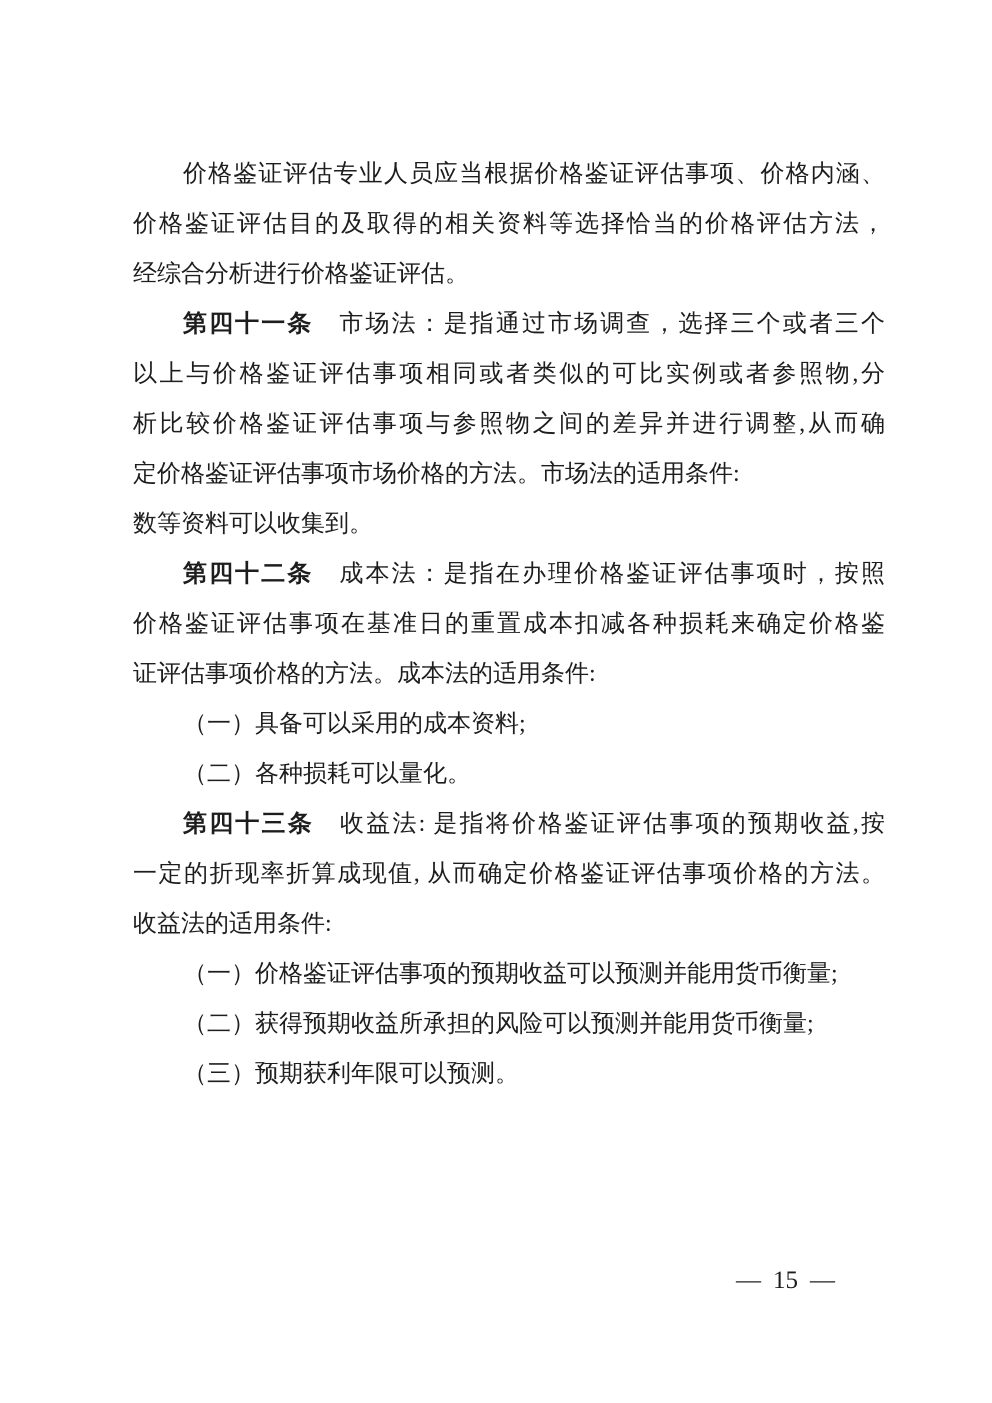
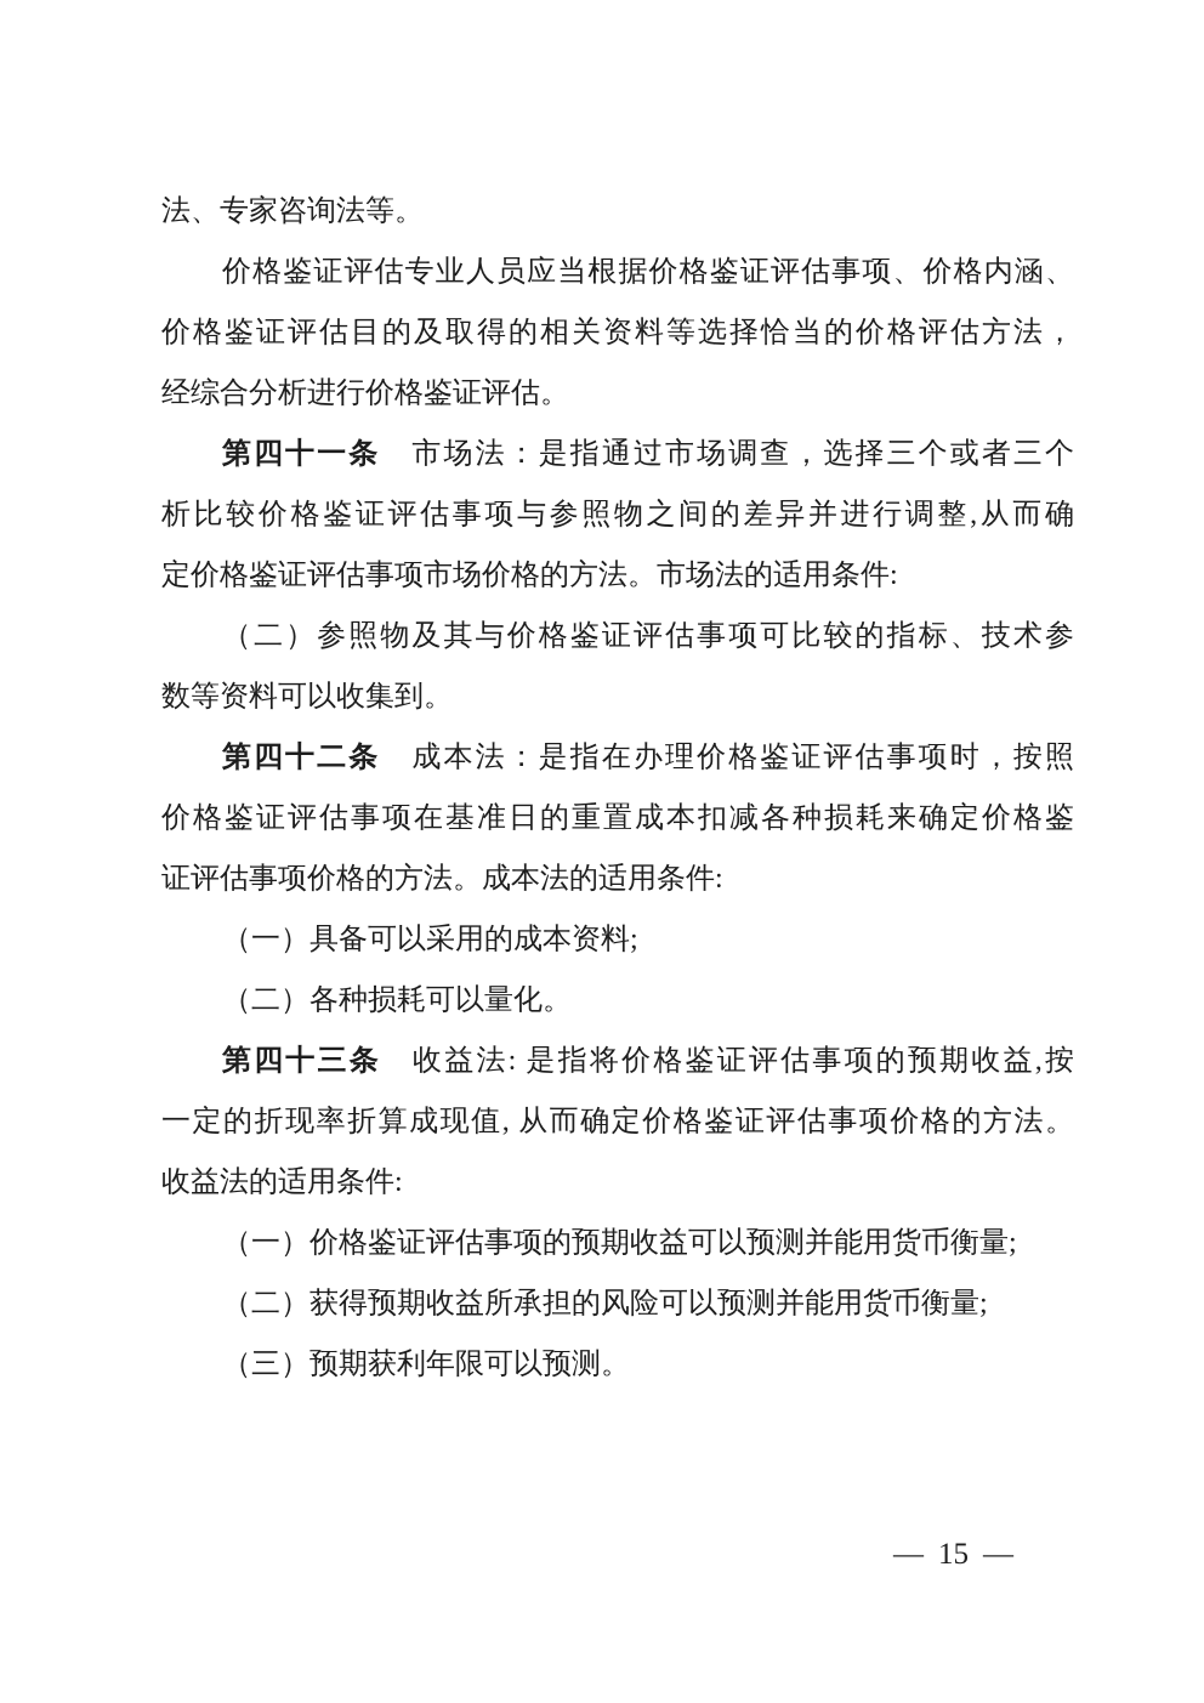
+ 法、专家咨询法等。
  价格鉴证评估专业人员应当根据价格鉴证评估事项、价格内涵、
  价格鉴证评估目的及取得的相关资料等选择恰当的价格评估方法，
  经综合分析进行价格鉴证评估。
  第四十一条 市场法：是指通过市场调查，选择三个或者三个
- 以上与价格鉴证评估事项相同或者类似的可比实例或者参照物,分
  析比较价格鉴证评估事项与参照物之间的差异并进行调整,从而确
  定价格鉴证评估事项市场价格的方法。市场法的适用条件:
+ （二）参照物及其与价格鉴证评估事项可比较的指标、技术参
  数等资料可以收集到。
  第四十二条 成本法：是指在办理价格鉴证评估事项时，按照
  价格鉴证评估事项在基准日的重置成本扣减各种损耗来确定价格鉴
  证评估事项价格的方法。成本法的适用条件:
  （一）具备可以采用的成本资料;
  （二）各种损耗可以量化。
  第四十三条 收益法: 是指将价格鉴证评估事项的预期收益,按
  一定的折现率折算成现值, 从而确定价格鉴证评估事项价格的方法。
  收益法的适用条件:
  （一）价格鉴证评估事项的预期收益可以预测并能用货币衡量;
  （二）获得预期收益所承担的风险可以预测并能用货币衡量;
  （三）预期获利年限可以预测。
  — 15 —
